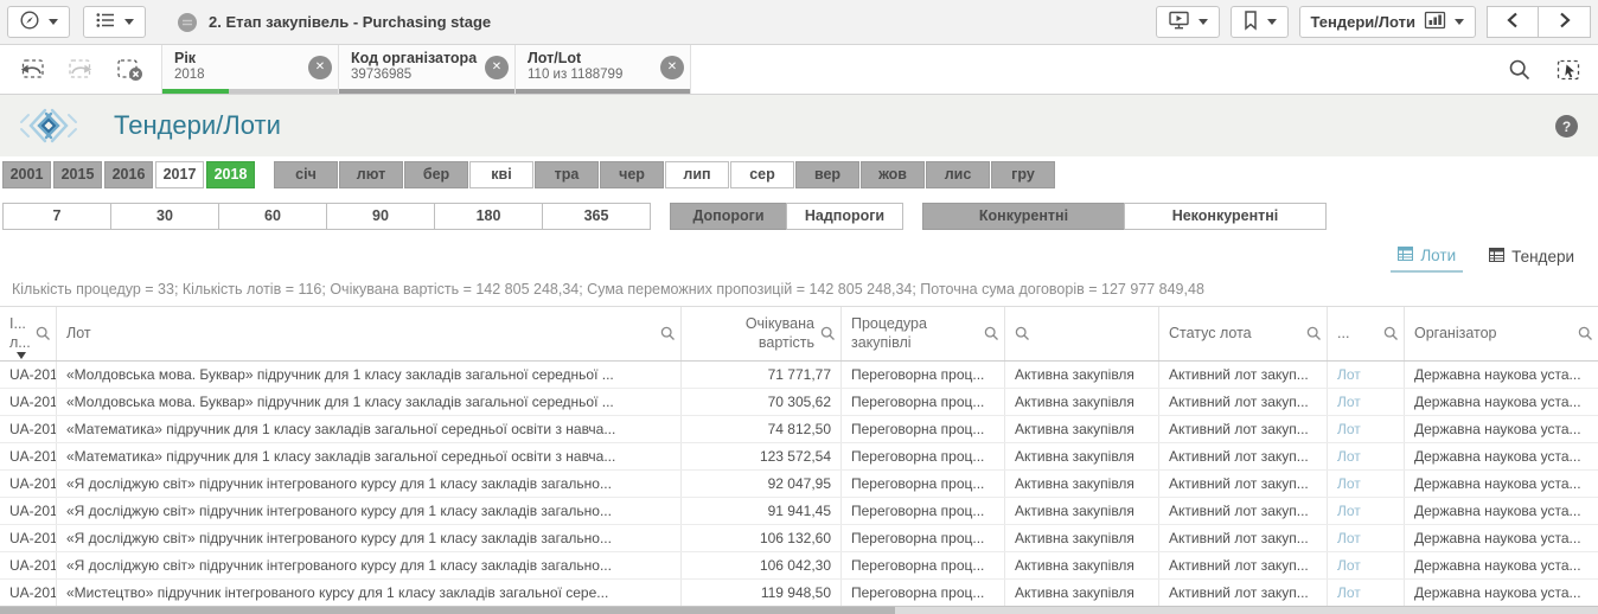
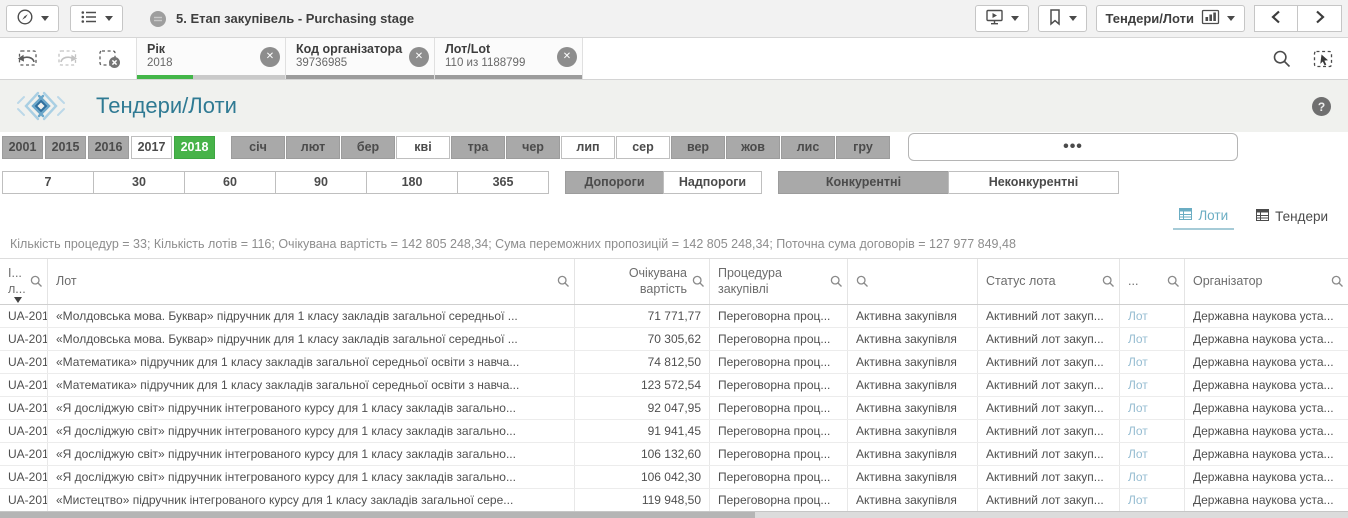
- 2. Етап закупівель - Purchasing stage
+ 5. Етап закупівель - Purchasing stage
  Тендери/Лоти
  Рік
  2018
  ✕
  Код організатора
  39736985
  ✕
  Лот/Lot
  110 из 1188799
  ✕
  Тендери/Лоти
  ?
  2001
  2015
  2016
  2017
  2018
  січ
  лют
  бер
  кві
  тра
  чер
  лип
  сер
  вер
  жов
  лис
  гру
+ •••
  7
  30
  60
  90
  180
  365
  Допороги
  Надпороги
  Конкурентні
  Неконкурентні
  Лоти
  Тендери
  Кількість процедур = 33; Кількість лотів = 116; Очікувана вартість = 142 805 248,34; Сума переможних пропозицій = 142 805 248,34; Поточна сума договорів = 127 977 849,48
  І... л...
  Лот
  Очікувана вартість
  Процедура закупівлі
  Статус лота
  ...
  Організатор
  «Молдовська мова. Буквар» підручник для 1 класу закладів загальної середньої ...
  71 771,77
  Переговорна проц...
  Активна закупівля
  Активний лот закуп...
  Лот
  Державна наукова уста...
  «Молдовська мова. Буквар» підручник для 1 класу закладів загальної середньої ...
  70 305,62
  Переговорна проц...
  Активна закупівля
  Активний лот закуп...
  Лот
  Державна наукова уста...
  «Математика» підручник для 1 класу закладів загальної середньої освіти з навча...
  74 812,50
  Переговорна проц...
  Активна закупівля
  Активний лот закуп...
  Лот
  Державна наукова уста...
  «Математика» підручник для 1 класу закладів загальної середньої освіти з навча...
  123 572,54
  Переговорна проц...
  Активна закупівля
  Активний лот закуп...
  Лот
  Державна наукова уста...
  «Я досліджую світ» підручник інтегрованого курсу для 1 класу закладів загально...
  92 047,95
  Переговорна проц...
  Активна закупівля
  Активний лот закуп...
  Лот
  Державна наукова уста...
  «Я досліджую світ» підручник інтегрованого курсу для 1 класу закладів загально...
  91 941,45
  Переговорна проц...
  Активна закупівля
  Активний лот закуп...
  Лот
  Державна наукова уста...
  «Я досліджую світ» підручник інтегрованого курсу для 1 класу закладів загально...
  106 132,60
  Переговорна проц...
  Активна закупівля
  Активний лот закуп...
  Лот
  Державна наукова уста...
  «Я досліджую світ» підручник інтегрованого курсу для 1 класу закладів загально...
  106 042,30
  Переговорна проц...
  Активна закупівля
  Активний лот закуп...
  Лот
  Державна наукова уста...
  «Мистецтво» підручник інтегрованого курсу для 1 класу закладів загальної сере...
  119 948,50
  Переговорна проц...
  Активна закупівля
  Активний лот закуп...
  Лот
  Державна наукова уста...
